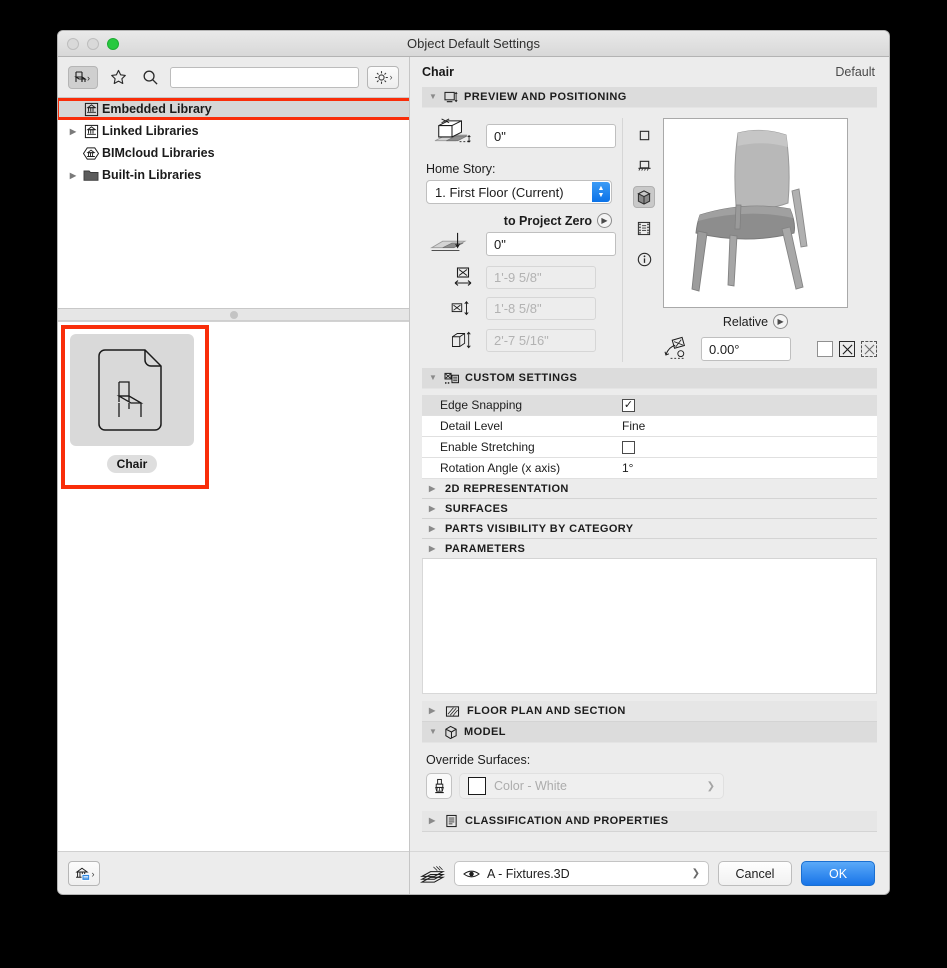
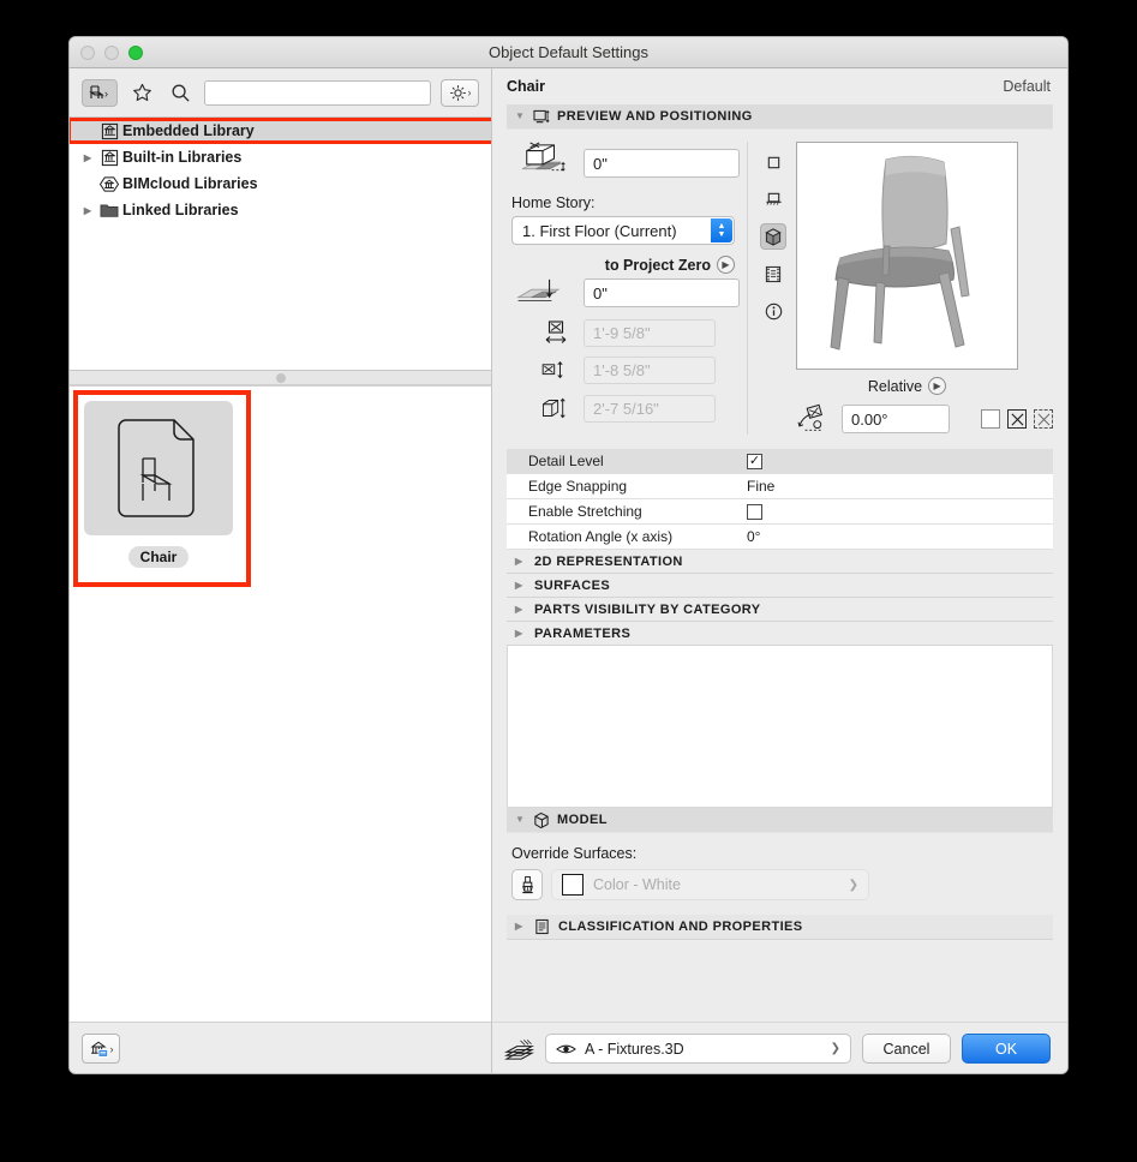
  Object Default Settings
  ›
  ›
  Embedded Library
  ▶
- Linked Libraries
+ Built-in Libraries
  BIMcloud Libraries
  ▶
- Built-in Libraries
+ Linked Libraries
  Chair
  ›
  Chair
  Default
  PREVIEW AND POSITIONING
  0"
  Home Story:
  1. First Floor (Current)
  to Project Zero
  ▶
  0"
  1'-9 5/8"
  1'-8 5/8"
  2'-7 5/16"
  Relative
  ▶
  0.00°
- CUSTOM SETTINGS
- Edge Snapping
+ Detail Level
  ✓
- Detail Level
+ Edge Snapping
  Fine
  Enable Stretching
  Rotation Angle (x axis)
- 1°
+ 0°
  2D REPRESENTATION
  SURFACES
  PARTS VISIBILITY BY CATEGORY
  PARAMETERS
- FLOOR PLAN AND SECTION
  MODEL
  Override Surfaces:
  Color - White
  ❯
  CLASSIFICATION AND PROPERTIES
  A - Fixtures.3D
  ❯
  Cancel
  OK
